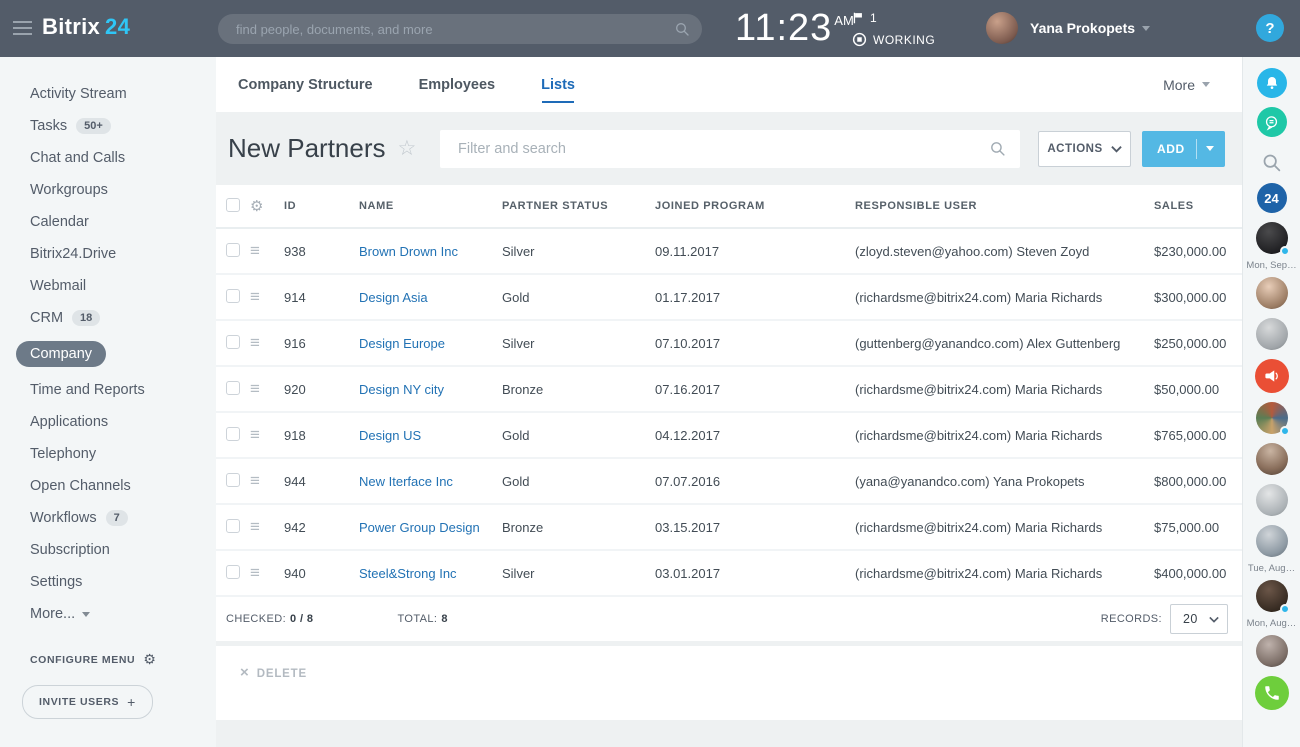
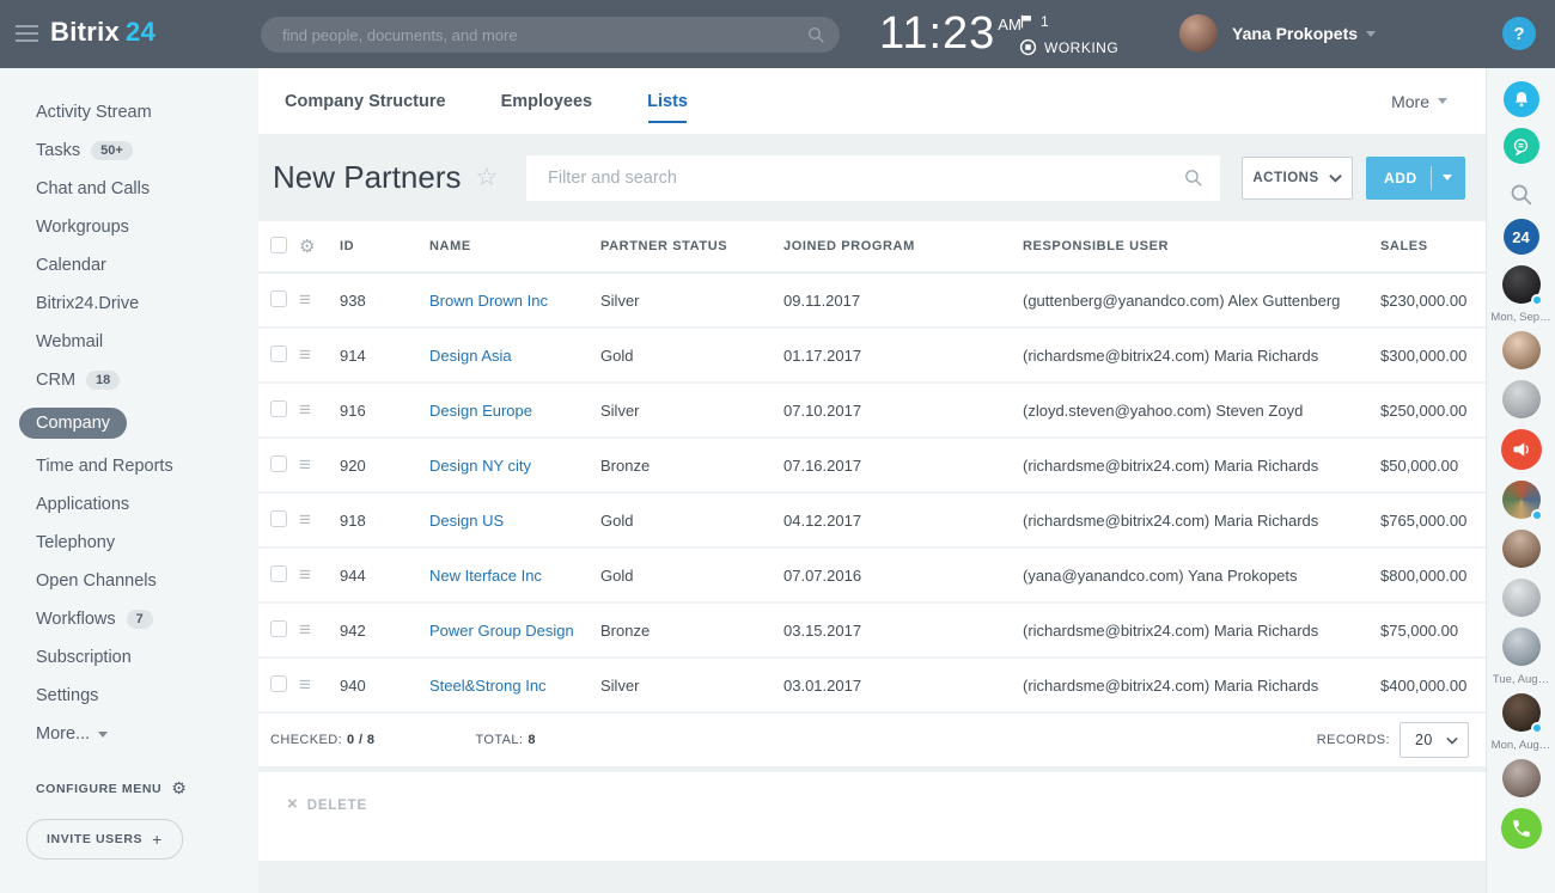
  Bitrix 24
  find people, documents, and more
  11:23 AM
  1
  WORKING
  Yana Prokopets
  ?
  Activity Stream
  Tasks
  50+
  Chat and Calls
  Workgroups
  Calendar
  Bitrix24.Drive
  Webmail
  CRM
  18
  Company
  Time and Reports
  Applications
  Telephony
  Open Channels
  Workflows
  7
  Subscription
  Settings
  More...
  CONFIGURE MENU
  ⚙
  INVITE USERS
  +
  Company Structure
  Employees
  Lists
  More
  New Partners
  ☆
  Filter and search
  ACTIONS
  ADD
  ⚙
  ID
  NAME
  PARTNER STATUS
  JOINED PROGRAM
  RESPONSIBLE USER
  SALES
  ≡
  938
  Brown Drown Inc
  Silver
  09.11.2017
- (zloyd.steven@yahoo.com) Steven Zoyd
+ (guttenberg@yanandco.com) Alex Guttenberg
  $230,000.00
  ≡
  914
  Design Asia
  Gold
  01.17.2017
  (richardsme@bitrix24.com) Maria Richards
  $300,000.00
  ≡
  916
  Design Europe
  Silver
  07.10.2017
- (guttenberg@yanandco.com) Alex Guttenberg
+ (zloyd.steven@yahoo.com) Steven Zoyd
  $250,000.00
  ≡
  920
  Design NY city
  Bronze
  07.16.2017
  (richardsme@bitrix24.com) Maria Richards
  $50,000.00
  ≡
  918
  Design US
  Gold
  04.12.2017
  (richardsme@bitrix24.com) Maria Richards
  $765,000.00
  ≡
  944
  New Iterface Inc
  Gold
  07.07.2016
  (yana@yanandco.com) Yana Prokopets
  $800,000.00
  ≡
  942
  Power Group Design
  Bronze
  03.15.2017
  (richardsme@bitrix24.com) Maria Richards
  $75,000.00
  ≡
  940
  Steel&Strong Inc
  Silver
  03.01.2017
  (richardsme@bitrix24.com) Maria Richards
  $400,000.00
  CHECKED:
  0 / 8
  TOTAL:
  8
  RECORDS:
  20
  ×
  DELETE
  24
  Mon, Sep…
  Tue, Aug…
  Mon, Aug…
